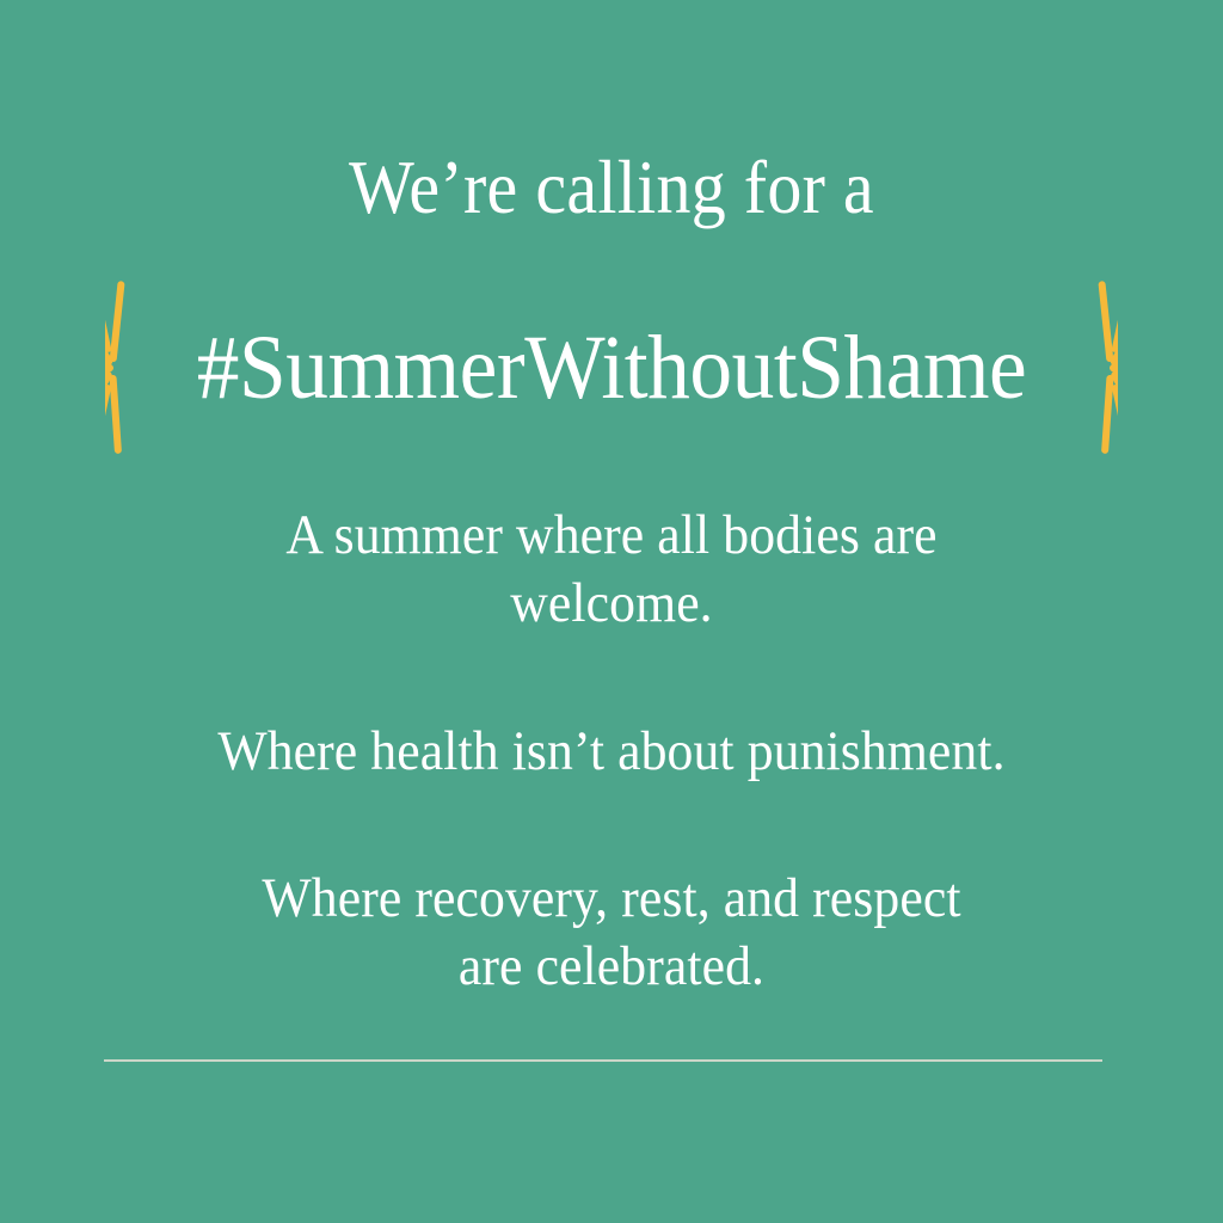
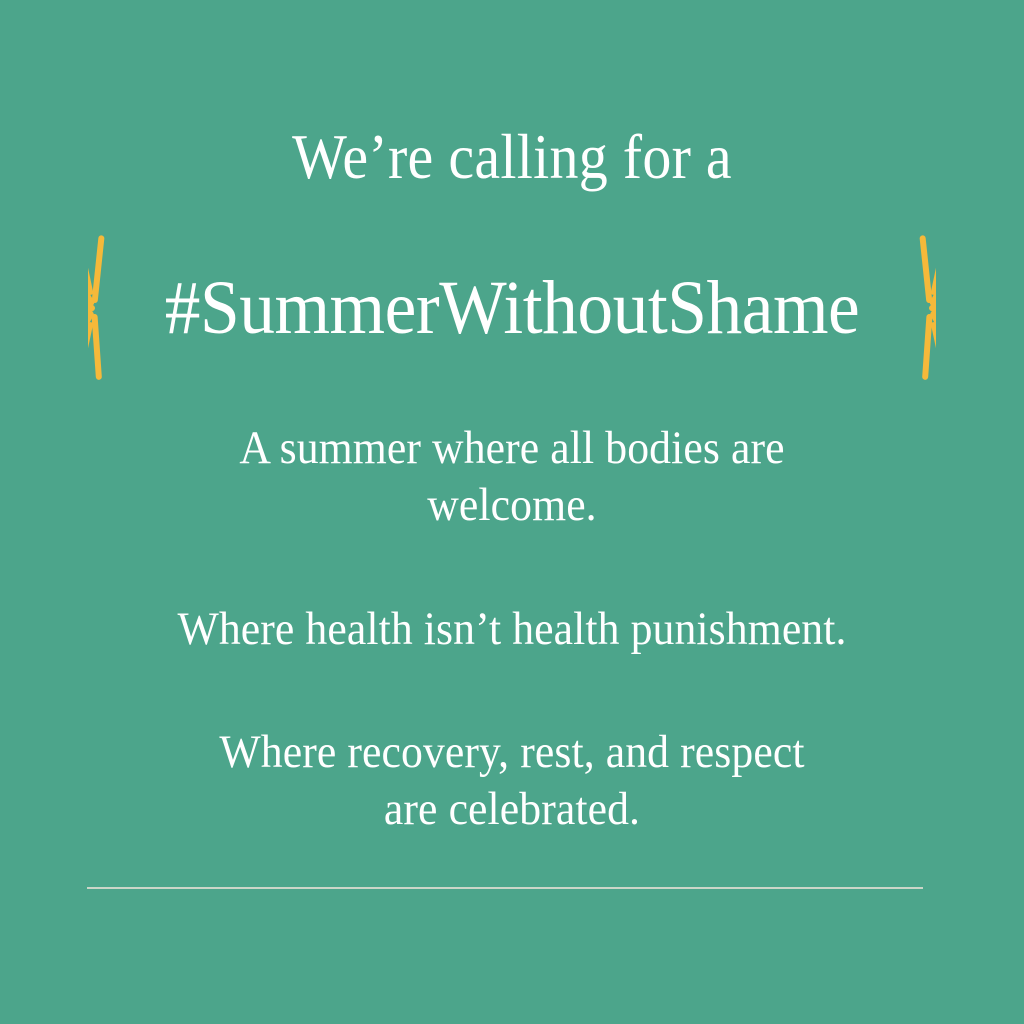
  We’re calling for a
  #SummerWithoutShame
  A summer where all bodies are
  welcome.
- Where health isn’t about punishment.
+ Where health isn’t health punishment.
  Where recovery, rest, and respect
  are celebrated.
